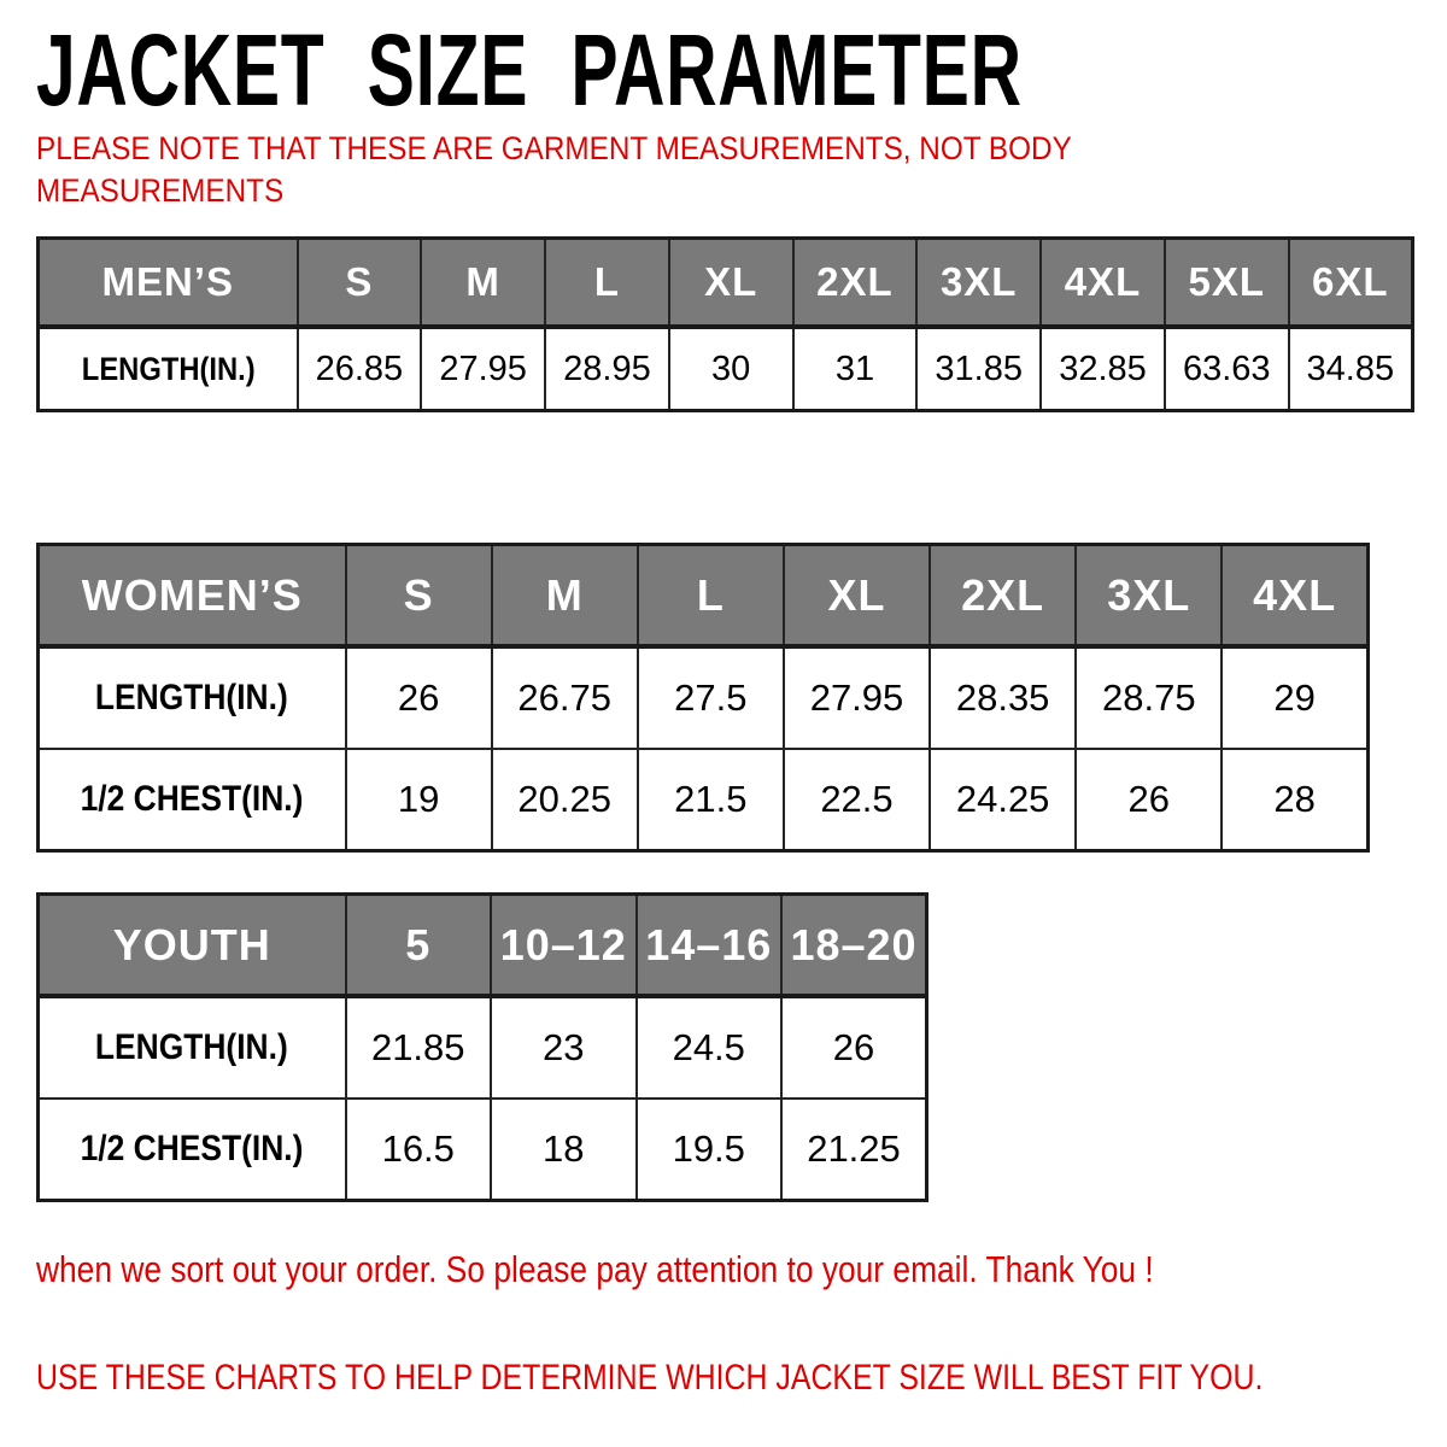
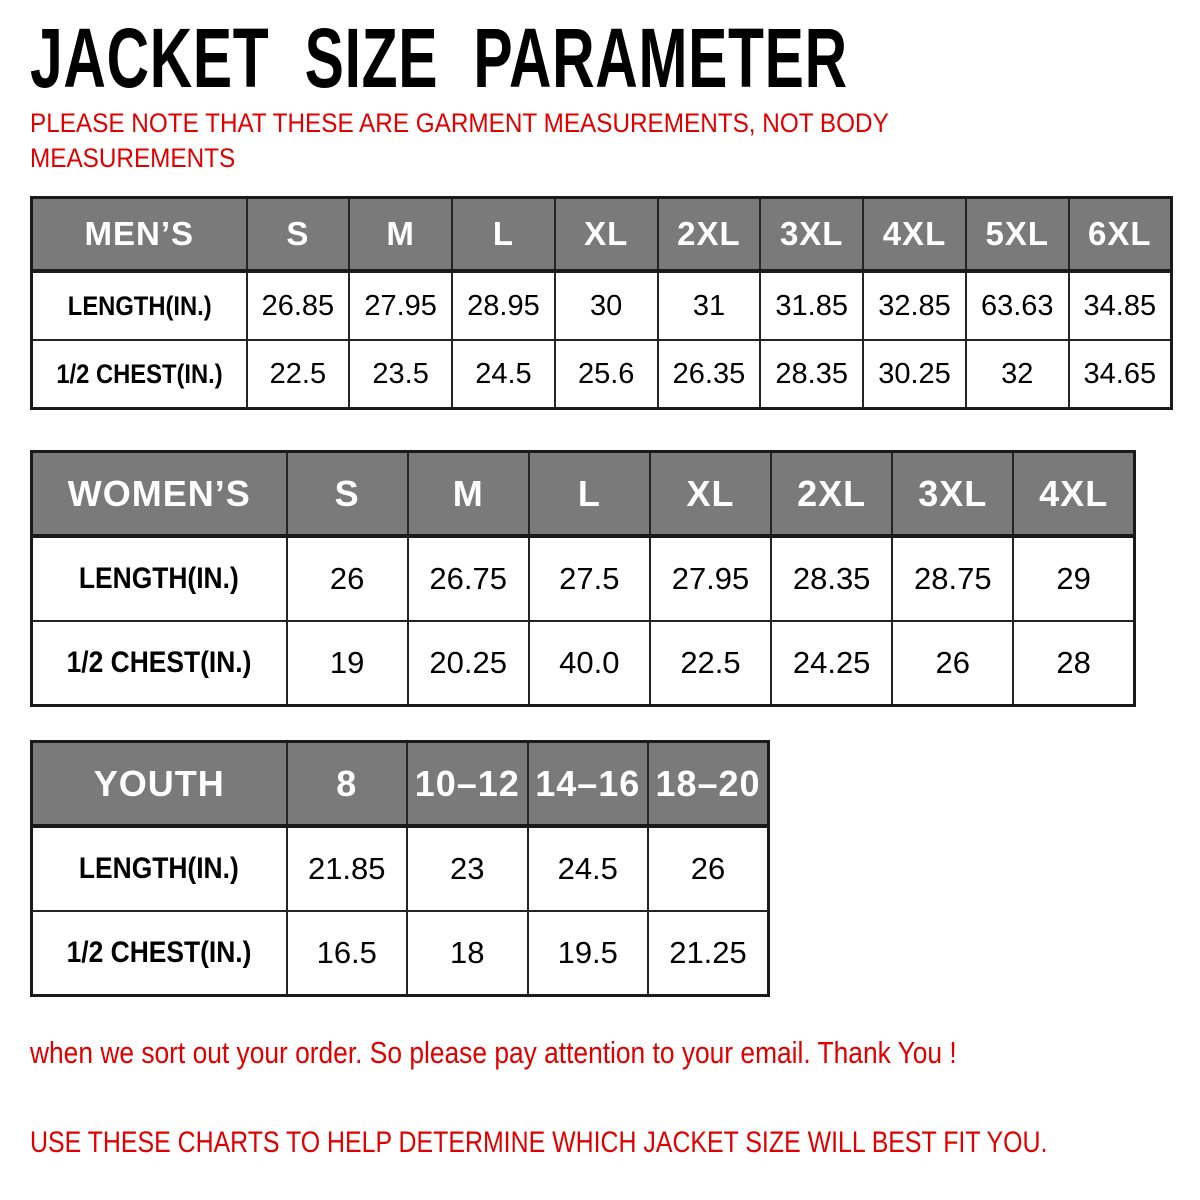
  JACKET SIZE PARAMETER
  PLEASE NOTE THAT THESE ARE GARMENT MEASUREMENTS, NOT BODY
  MEASUREMENTS
  MEN’S	S	M	L	XL	2XL	3XL	4XL	5XL	6XL
  LENGTH(IN.)	26.85	27.95	28.95	30	31	31.85	32.85	63.63	34.85
+ 1/2 CHEST(IN.)	22.5	23.5	24.5	25.6	26.35	28.35	30.25	32	34.65
  WOMEN’S	S	M	L	XL	2XL	3XL	4XL
  LENGTH(IN.)	26	26.75	27.5	27.95	28.35	28.75	29
- 1/2 CHEST(IN.)	19	20.25	21.5	22.5	24.25	26	28
+ 1/2 CHEST(IN.)	19	20.25	40.0	22.5	24.25	26	28
- YOUTH	5	10–12	14–16	18–20
+ YOUTH	8	10–12	14–16	18–20
  LENGTH(IN.)	21.85	23	24.5	26
  1/2 CHEST(IN.)	16.5	18	19.5	21.25
  when we sort out your order. So please pay attention to your email. Thank You !
  USE THESE CHARTS TO HELP DETERMINE WHICH JACKET SIZE WILL BEST FIT YOU.
